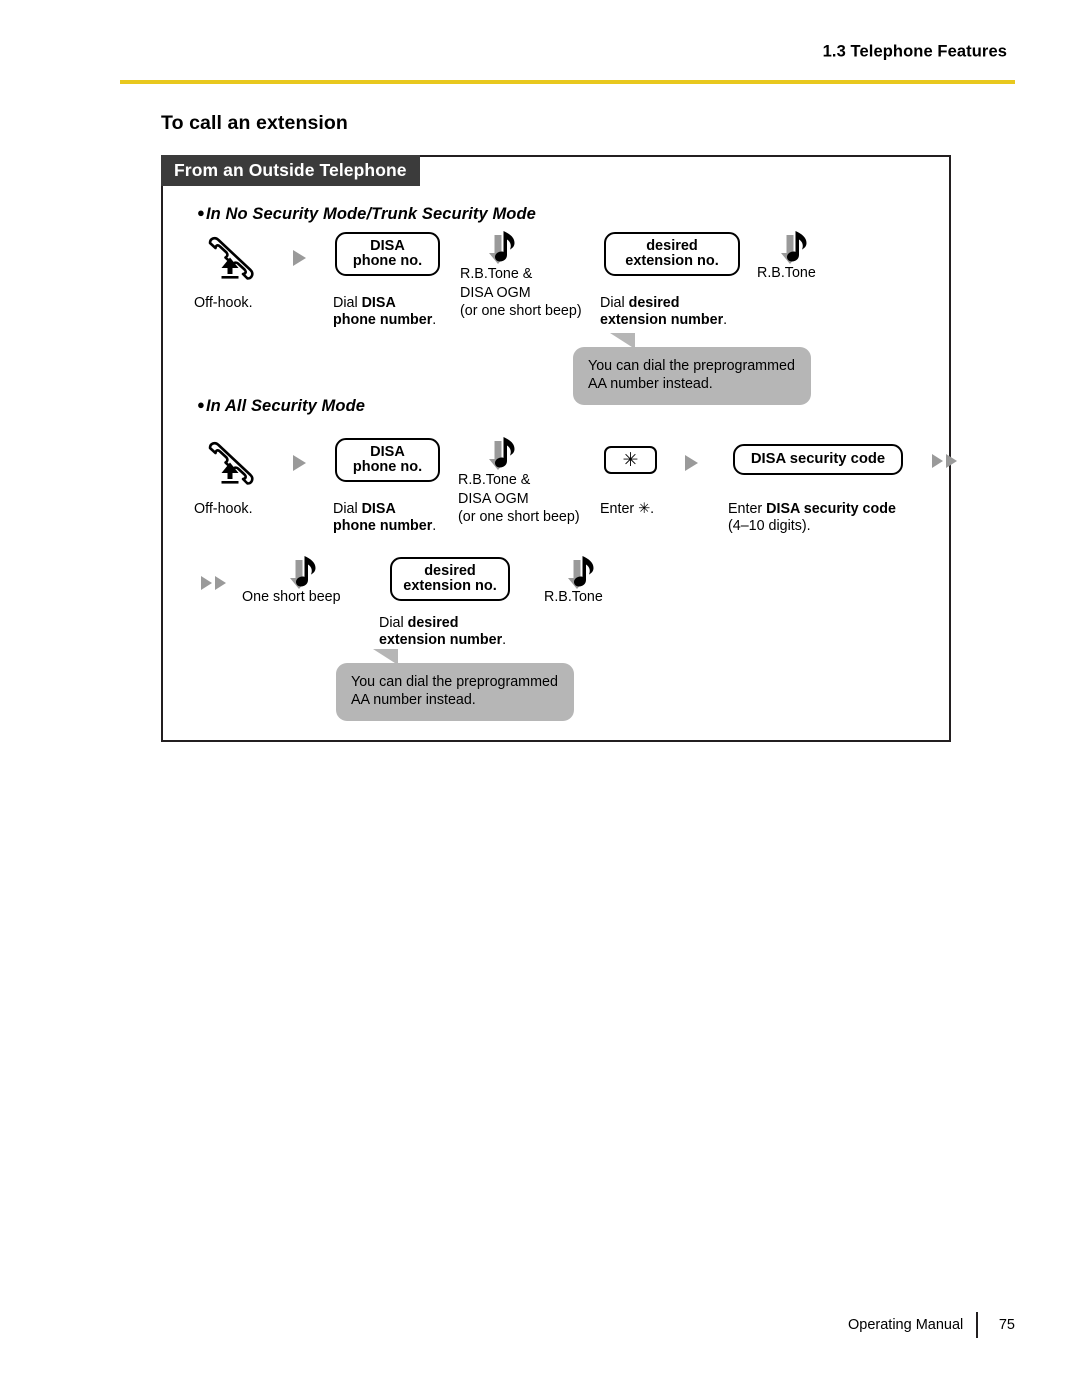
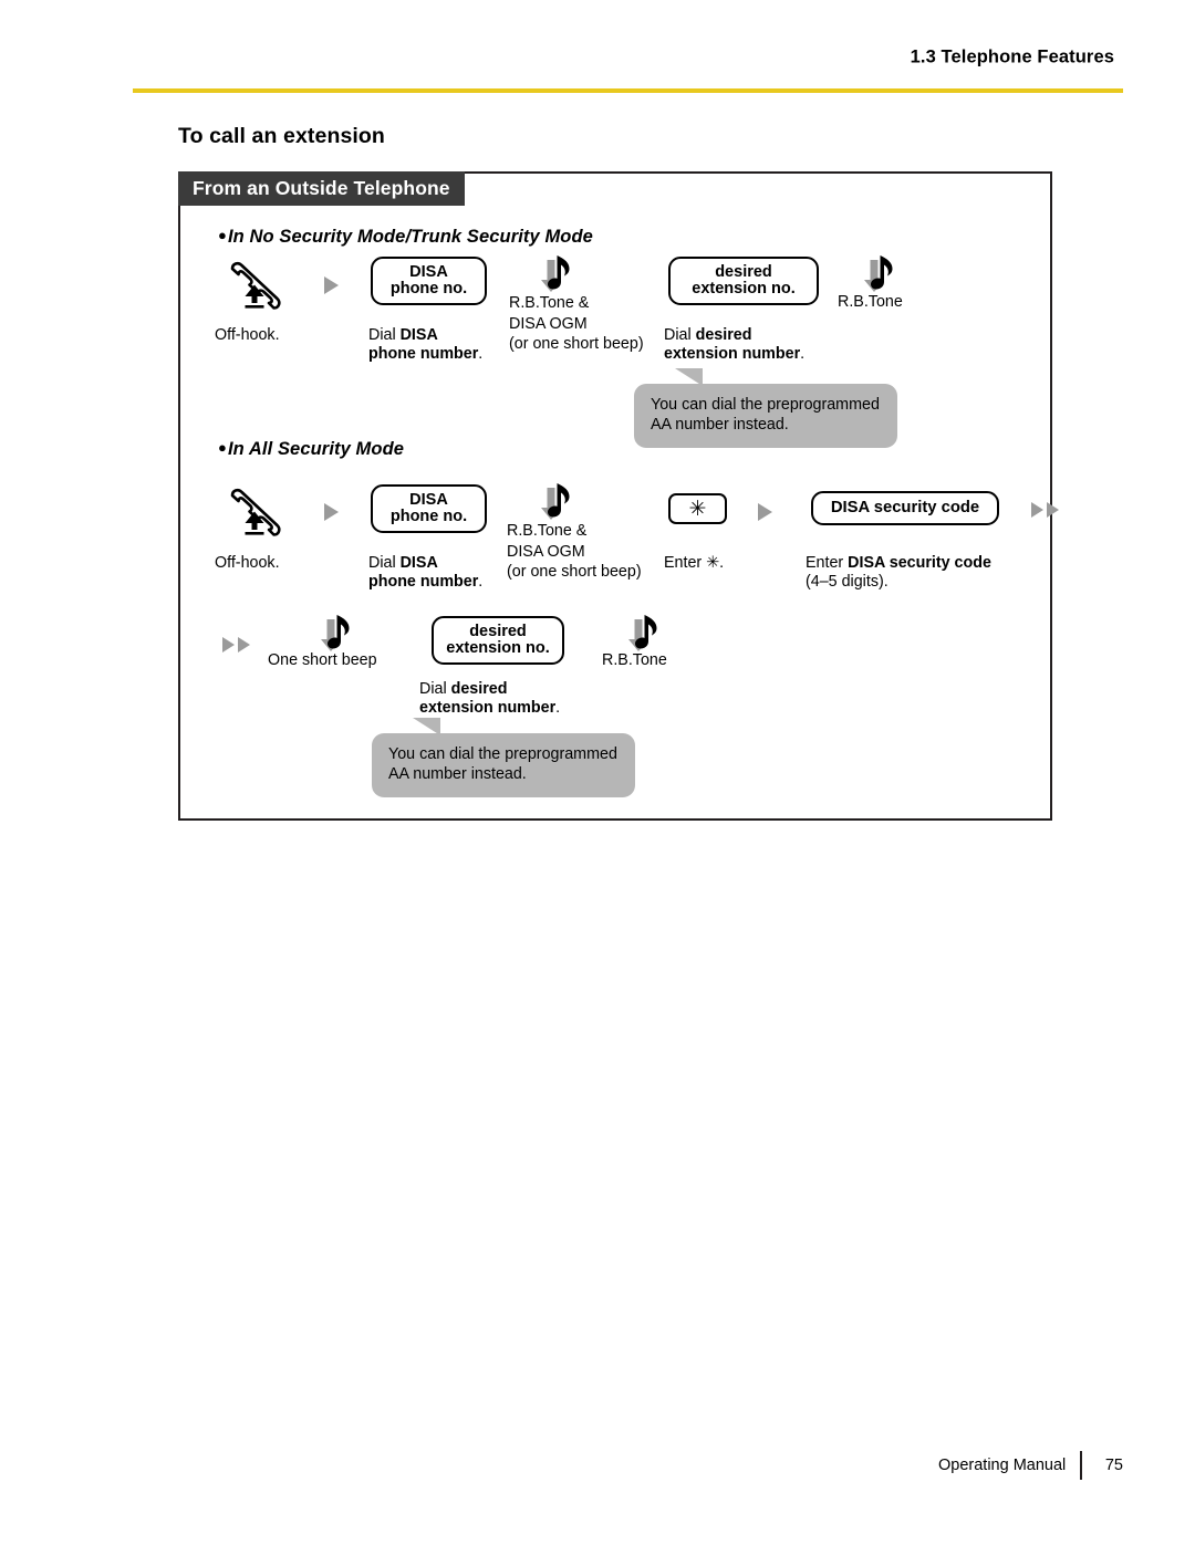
  1.3 Telephone Features
  To call an extension
  From an Outside Telephone
  ●In No Security Mode/Trunk Security Mode
  Off-hook.
  DISA
  phone no.
  Dial DISA
  phone number.
  R.B.Tone &
  DISA OGM
  (or one short beep)
  desired
  extension no.
  Dial desired
  extension number.
  R.B.Tone
  You can dial the preprogrammed
  AA number instead.
  ●In All Security Mode
  Off-hook.
  DISA
  phone no.
  Dial DISA
  phone number.
  R.B.Tone &
  DISA OGM
  (or one short beep)
  ✳
  Enter ✳.
  DISA security code
  Enter DISA security code
- (4–10 digits).
+ (4–5 digits).
  One short beep
  desired
  extension no.
  Dial desired
  extension number.
  R.B.Tone
  You can dial the preprogrammed
  AA number instead.
  Operating Manual
  75
